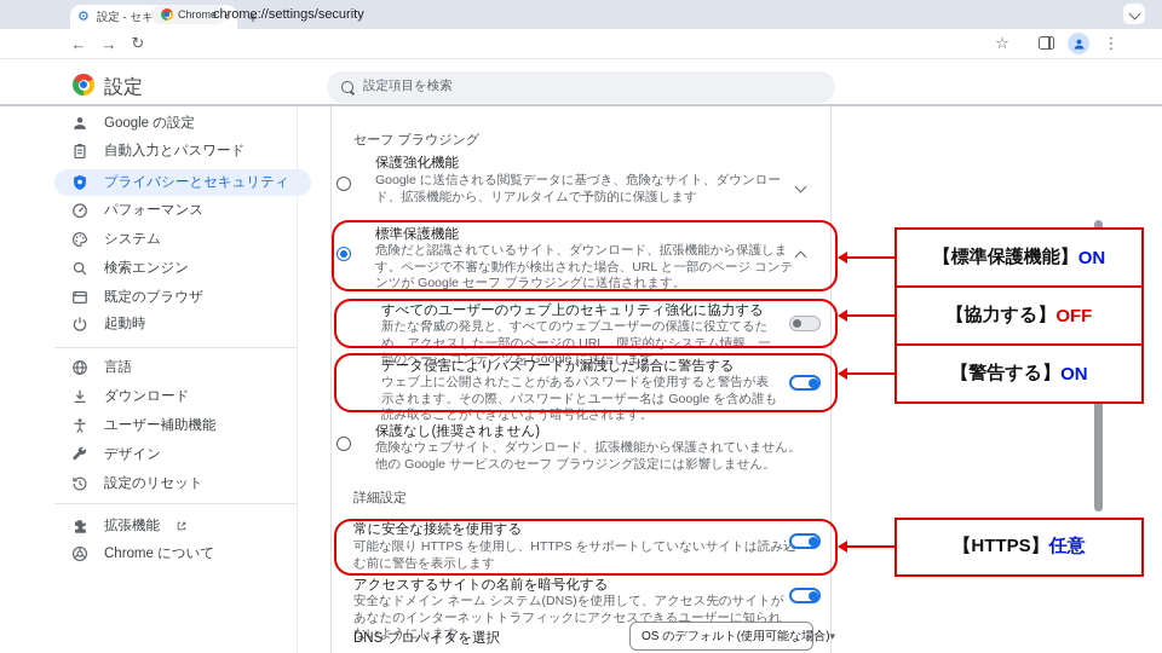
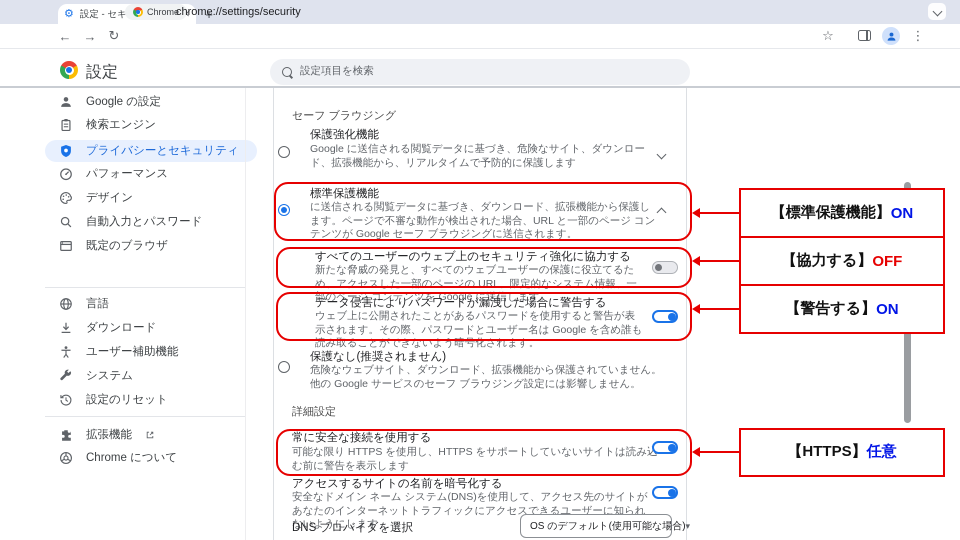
  ⚙
  +
  ←
  →
  ↻
  Chrome
  chrome://settings/security
  ☆
  ⋮
  設定
  設定項目を検索
  Google の設定
- 自動入力とパスワード
+ 検索エンジン
  プライバシーとセキュリティ
  パフォーマンス
- システム
+ デザイン
- 検索エンジン
+ 自動入力とパスワード
  既定のブラウザ
- 起動時
  言語
  ダウンロード
  ユーザー補助機能
- デザイン
+ システム
  設定のリセット
  拡張機能
  Chrome について
  セーフ ブラウジング
  保護強化機能
  Google に送信される閲覧データに基づき、危険なサイト、ダウンロード、拡張機能から、リアルタイムで予防的に保護します
  標準保護機能
- 危険だと認識されているサイト、ダウンロード、拡張機能から保護します。ページで不審な動作が検出された場合、URL と一部のページ コンテンツが Google セーフ ブラウジングに送信されます。
+ に送信される閲覧データに基づき、ダウンロード、拡張機能から保護します。ページで不審な動作が検出された場合、URL と一部のページ コンテンツが Google セーフ ブラウジングに送信されます。
  すべてのユーザーのウェブ上のセキュリティ強化に協力する
  新たな脅威の発見と、すべてのウェブユーザーの保護に役立てるため、アクセスした一部のページの URL、限定的なシステム情報、一部のページ コンテンツを Google に送信します。
  データ侵害によりパスワードが漏洩した場合に警告する
  ウェブ上に公開されたことがあるパスワードを使用すると警告が表示されます。その際、パスワードとユーザー名は Google を含め誰も読み取ることができないよう暗号化されます。
  保護なし(推奨されません)
  危険なウェブサイト、ダウンロード、拡張機能から保護されていません。他の Google サービスのセーフ ブラウジング設定には影響しません。
  詳細設定
  常に安全な接続を使用する
  可能な限り HTTPS を使用し、HTTPS をサポートしていないサイトは読み込む前に警告を表示します
  アクセスするサイトの名前を暗号化する
  安全なドメイン ネーム システム(DNS)を使用して、アクセス先のサイトがあなたのインターネットトラフィックにアクセスできるユーザーに知られないようにします
  DNS プロバイダを選択
  OS のデフォルト(使用可能な場合)
  ▾
  【標準保護機能】
  ON
  【協力する】
  OFF
  【警告する】
  ON
  【HTTPS】
  任意
